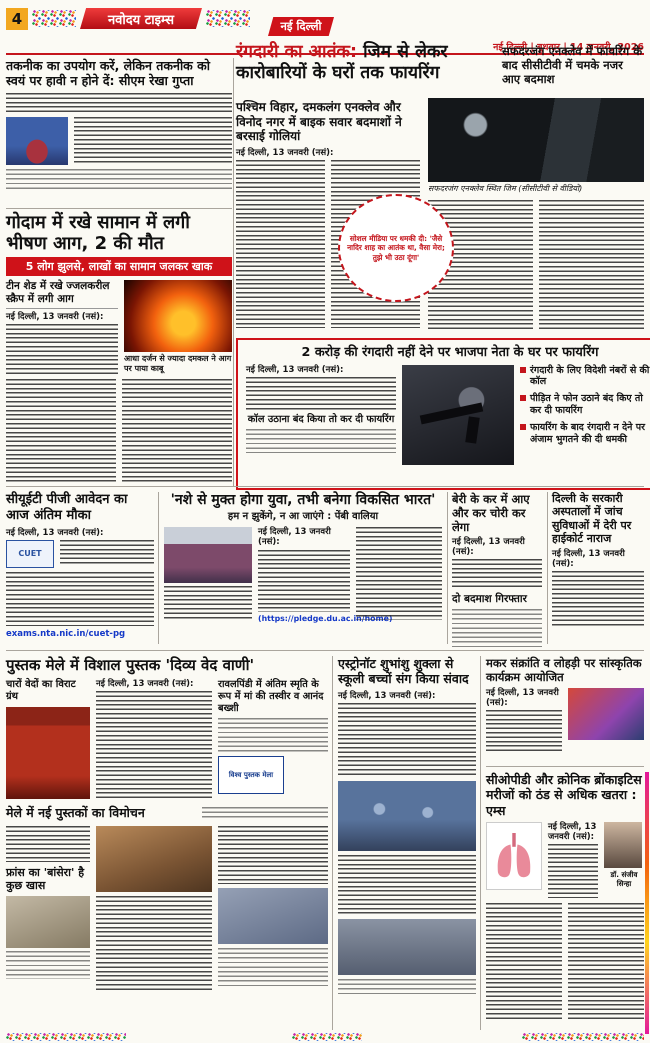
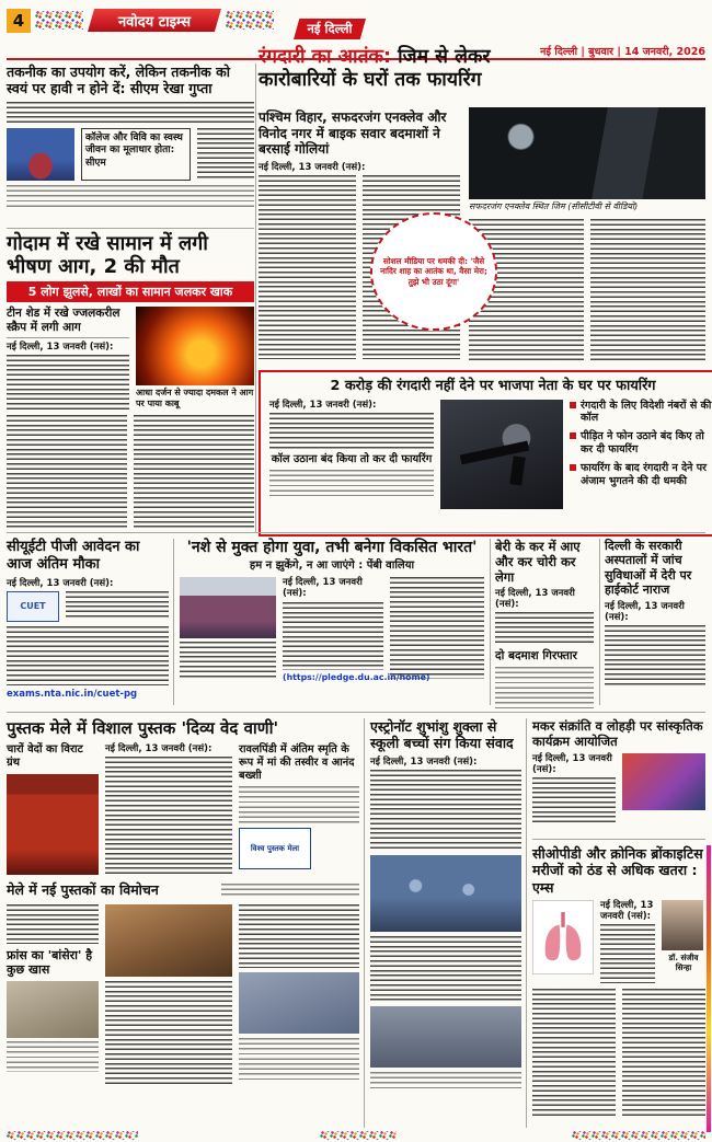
  4
  नवोदय टाइम्स
  नई दिल्ली
  नई दिल्ली | बुधवार | 14 जनवरी, 2026
  तकनीक का उपयोग करें, लेकिन तकनीक को स्वयं पर हावी न होने दें: सीएम रेखा गुप्ता
+ कॉलेज और विवि का स्वस्थ जीवन का मूलाधार होता: सीएम
  रंगदारी का आतंक: जिम से लेकर कारोबारियों के घरों तक फायरिंग
- सफदरजंग एनक्लेव में फायरिंग के बाद सीसीटीवी में चमके नजर आए बदमाश
- पश्चिम विहार, दमकलंग एनक्लेव और विनोद नगर में बाइक सवार बदमाशों ने बरसाई गोलियां
+ पश्चिम विहार, सफदरजंग एनक्लेव और विनोद नगर में बाइक सवार बदमाशों ने बरसाई गोलियां
  सफदरजंग एनक्लेव स्थित जिम (सीसीटीवी से वीडियो)
  नई दिल्ली, 13 जनवरी (नसं):
  सोशल मीडिया पर धमकी दी: 'जैसे नादिर शाह का आतंक था, वैसा मेरा; तुझे भी उठा दूंगा'
  गोदाम में रखे सामान में लगी भीषण आग, 2 की मौत
  5 लोग झुलसे, लाखों का सामान जलकर खाक
  टीन शेड में रखे ज्जलकरील स्क्रैप में लगी आग
  नई दिल्ली, 13 जनवरी (नसं):
  आधा दर्जन से ज्यादा दमकल ने आग पर पाया काबू
  2 करोड़ की रंगदारी नहीं देने पर भाजपा नेता के घर पर फायरिंग
  नई दिल्ली, 13 जनवरी (नसं):
  कॉल उठाना बंद किया तो कर दी फायरिंग
  रंगदारी के लिए विदेशी नंबरों से की कॉल
  पीड़ित ने फोन उठाने बंद किए तो कर दी फायरिंग
  फायरिंग के बाद रंगदारी न देने पर अंजाम भुगतने की दी धमकी
  सीयूईटी पीजी आवेदन का आज अंतिम मौका
  नई दिल्ली, 13 जनवरी (नसं):
  CUET
  exams.nta.nic.in/cuet-pg
  'नशे से मुक्त होगा युवा, तभी बनेगा विकसित भारत'
  हम न झुकेंगे, न आ जाएंगे : पेंबी वालिया
  नई दिल्ली, 13 जनवरी (नसं):
  (https://pledge.du.ac.i
  बेरी के कर में आए और कर चोरी कर लेगा
  नई दिल्ली, 13 जनवरी (नसं):
  दो बदमाश गिरफ्तार
  दिल्ली के सरकारी अस्पतालों में जांच सुविधाओं में देरी पर हाईकोर्ट नाराज
  नई दिल्ली, 13 जनवरी (नसं):
  पुस्तक मेले में विशाल पुस्तक 'दिव्य वेद वाणी'
  चारों वेदों का विराट ग्रंथ
  नई दिल्ली, 13 जनवरी (नसं):
  रावलपिंडी में अंतिम स्मृति के रूप में मां की तस्वीर व आनंद बख्शी
  विश्व पुस्तक मेला
  मेले में नई पुस्तकों का विमोचन
  फ्रांस का 'बांसेरा' है कुछ खास
  एस्ट्रोनॉट शुभांशु शुक्ला से स्कूली बच्चों संग किया संवाद
  नई दिल्ली, 13 जनवरी (नसं):
  मकर संक्रांति व लोहड़ी पर सांस्कृतिक कार्यक्रम आयोजित
  नई दिल्ली, 13 जनवरी (नसं):
  सीओपीडी और क्रोनिक ब्रोंकाइटिस मरीजों को ठंड से अधिक खतरा : एम्स
  नई दिल्ली, 13 जनवरी (नसं):
  डॉ. संजीव सिन्हा
